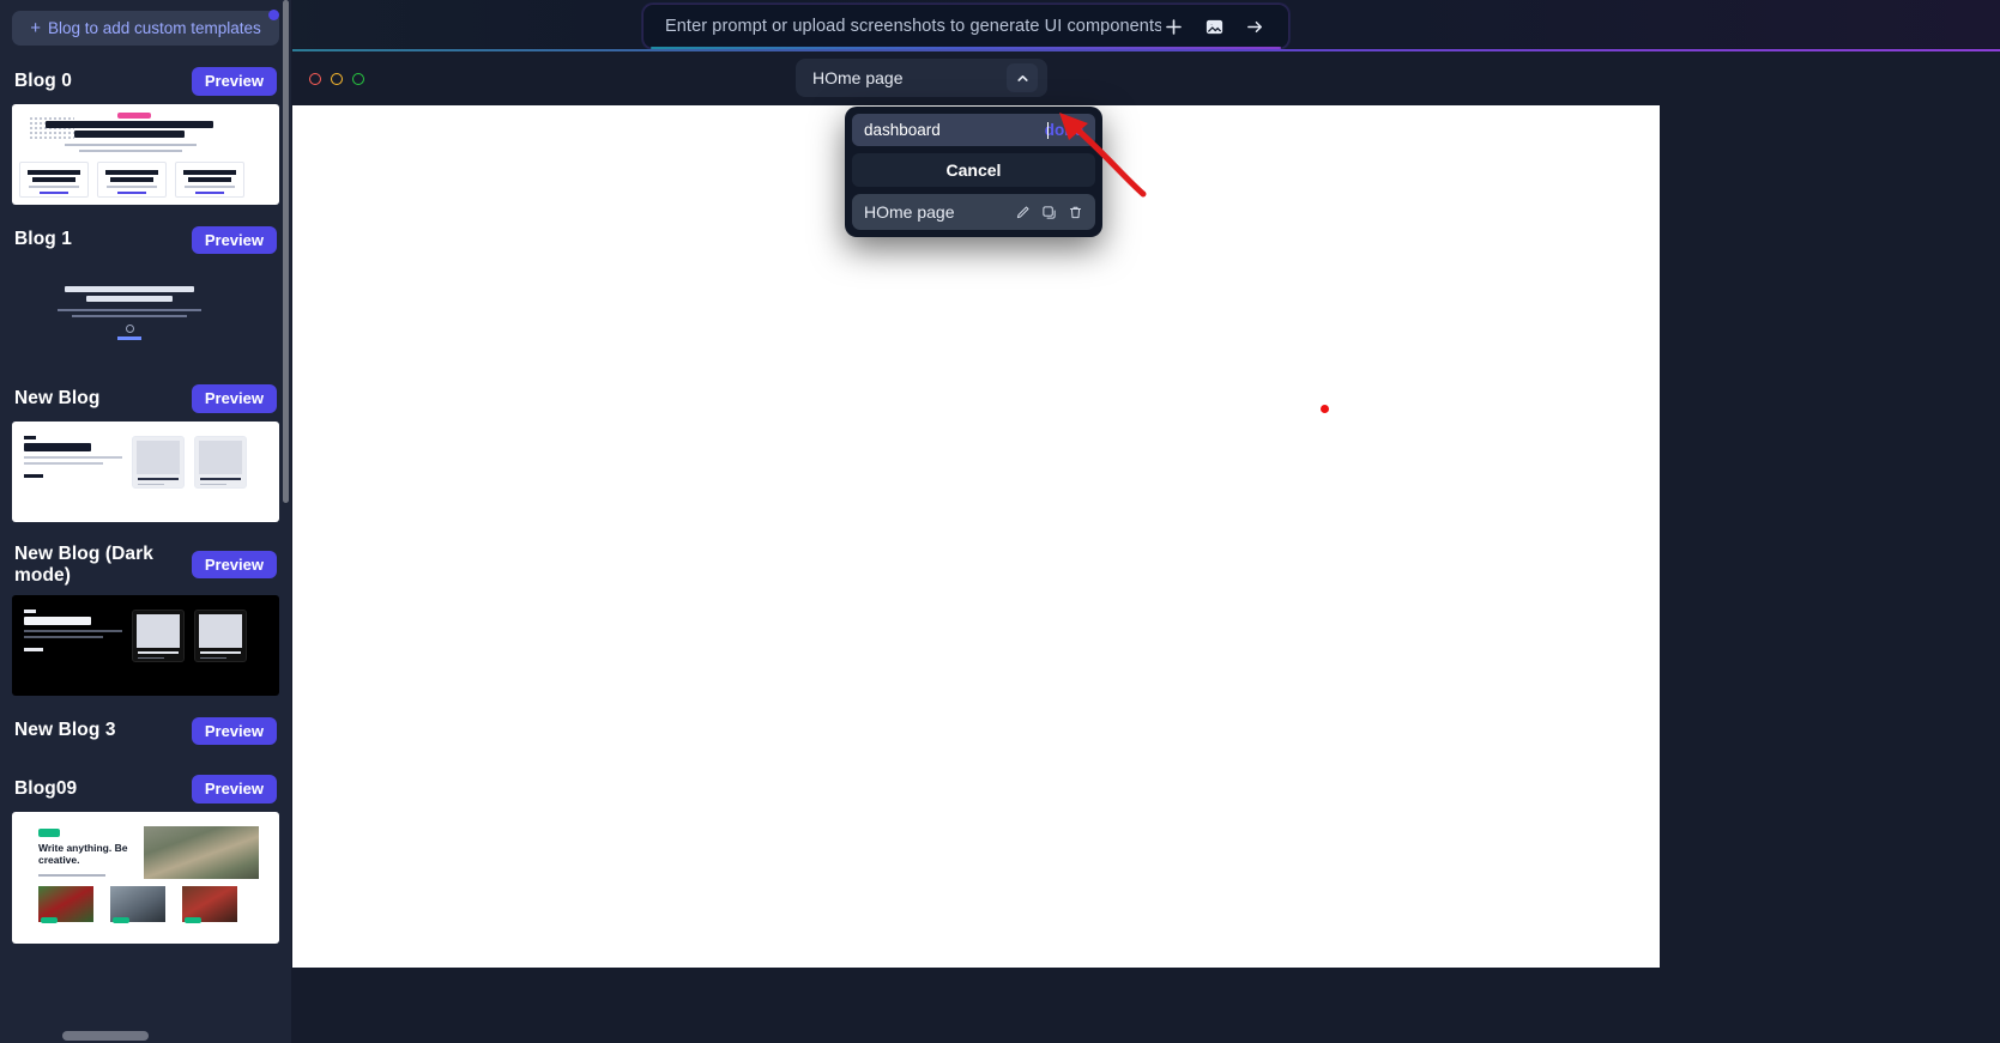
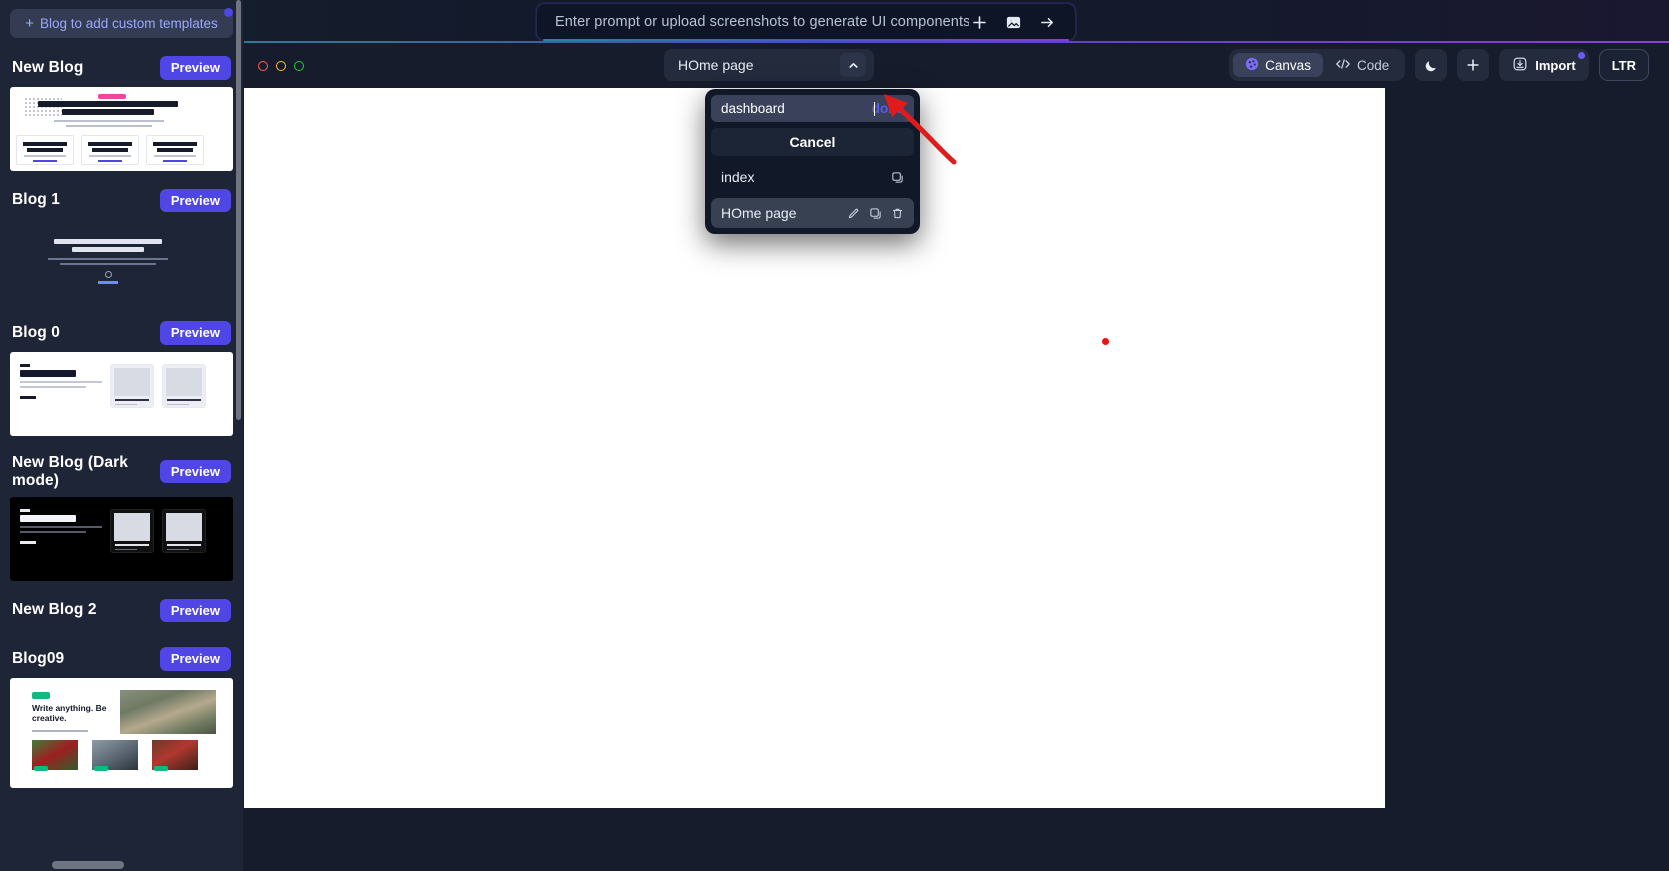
  Enter prompt or upload screenshots to generate UI components
  +
  Blog to add custom templates
- Blog 0
+ New Blog
  Preview
  Blog 1
  Preview
- New Blog
+ Blog 0
  Preview
  New Blog (Dark mode)
  Preview
- New Blog 3
+ New Blog 2
  Preview
  Blog09
  Preview
  Write anything. Be creative.
  HOme page
+ Canvas
+ Code
+ Import
+ LTR
  dashboard
  Cancel
+ index
  HOme page
